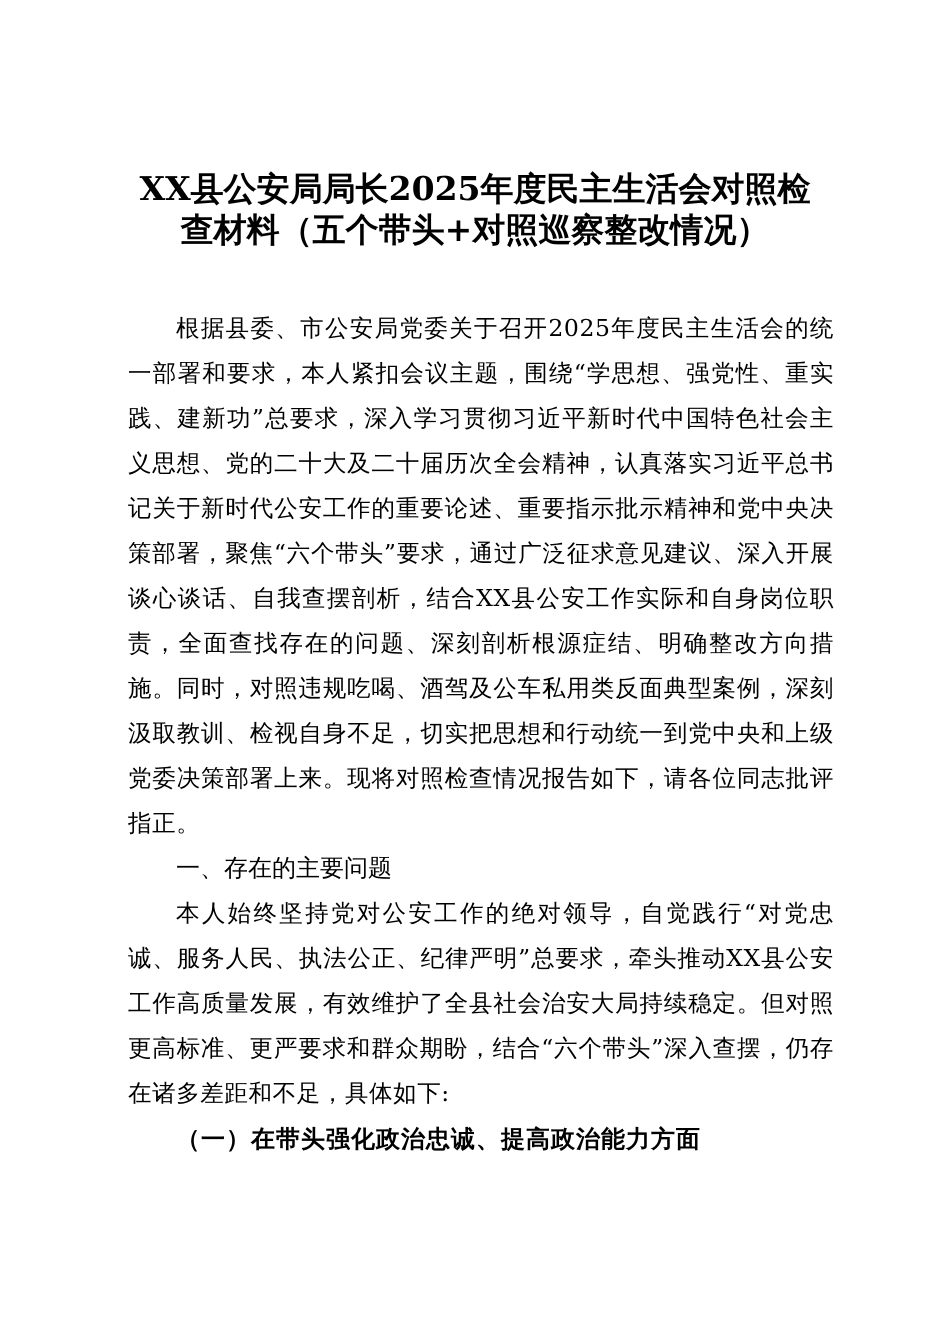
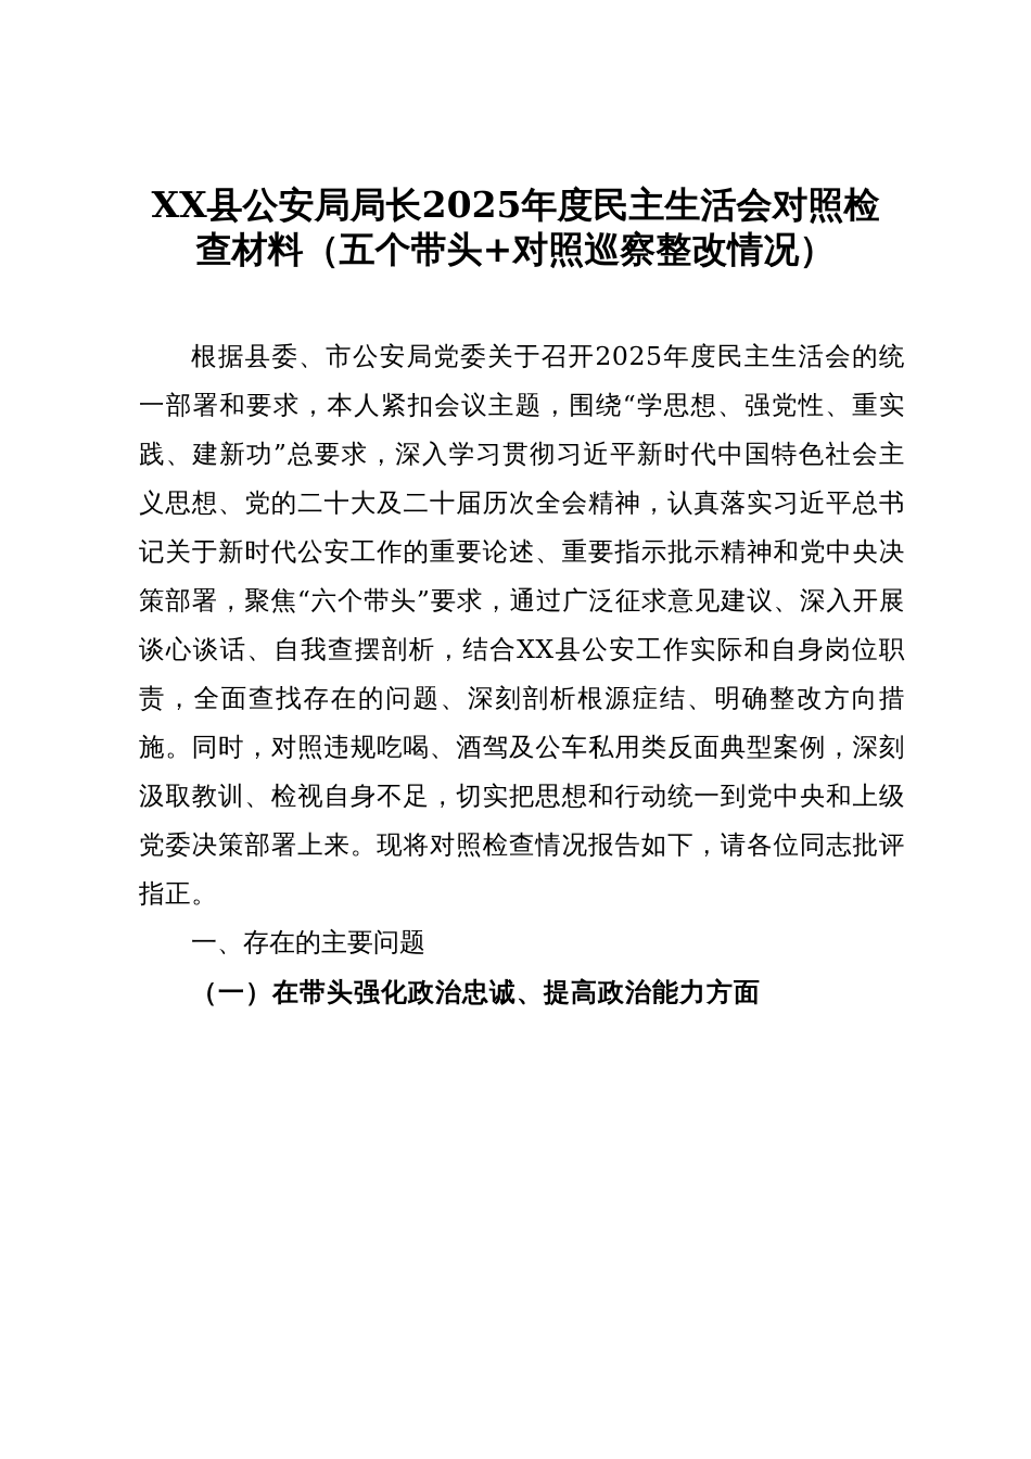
  XX县公安局局长2025年度民主生活会对照检
  查材料（五个带头+对照巡察整改情况）
  根据县委、市公安局党委关于召开2025年度民主生活会的统一部署和要求，本人紧扣会议主题，围绕“学思想、强党性、重实践、建新功”总要求，深入学习贯彻习近平新时代中国特色社会主义思想、党的二十大及二十届历次全会精神，认真落实习近平总书记关于新时代公安工作的重要论述、重要指示批示精神和党中央决策部署，聚焦“六个带头”要求，通过广泛征求意见建议、深入开展谈心谈话、自我查摆剖析，结合XX县公安工作实际和自身岗位职责，全面查找存在的问题、深刻剖析根源症结、明确整改方向措施。同时，对照违规吃喝、酒驾及公车私用类反面典型案例，深刻汲取教训、检视自身不足，切实把思想和行动统一到党中央和上级党委决策部署上来。现将对照检查情况报告如下，请各位同志批评指正。
  一、存在的主要问题
- 本人始终坚持党对公安工作的绝对领导，自觉践行“对党忠诚、服务人民、执法公正、纪律严明”总要求，牵头推动XX县公安工作高质量发展，有效维护了全县社会治安大局持续稳定。但对照更高标准、更严要求和群众期盼，结合“六个带头”深入查摆，仍存在诸多差距和不足，具体如下:
  （一）在带头强化政治忠诚、提高政治能力方面
